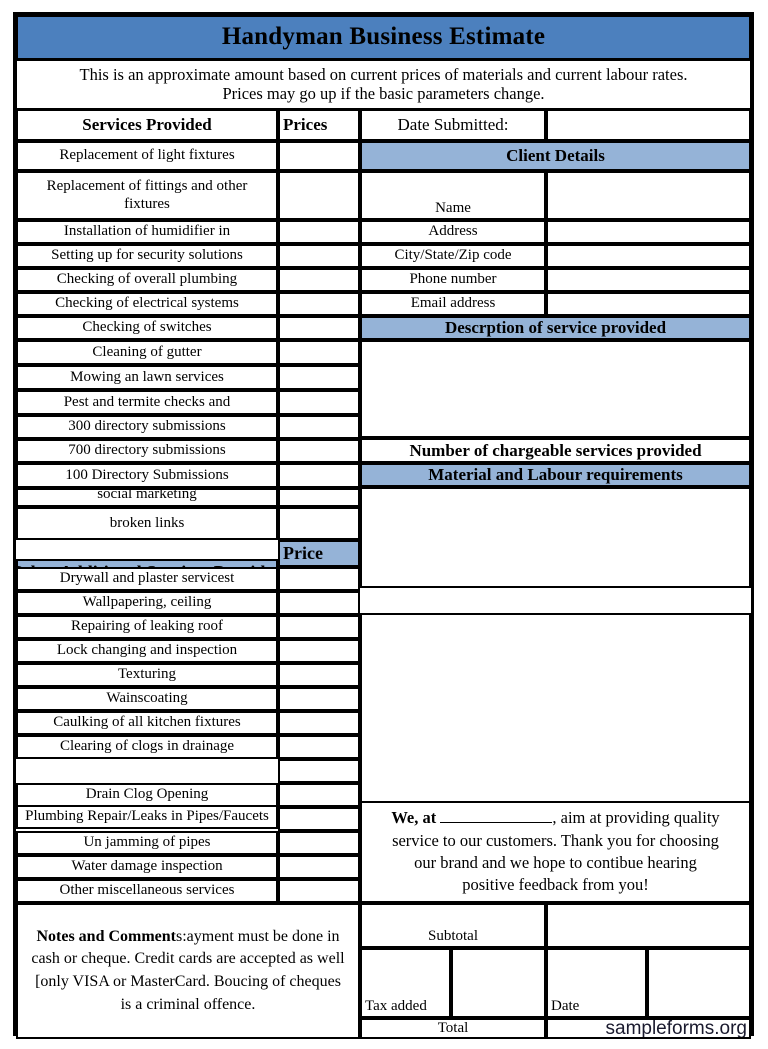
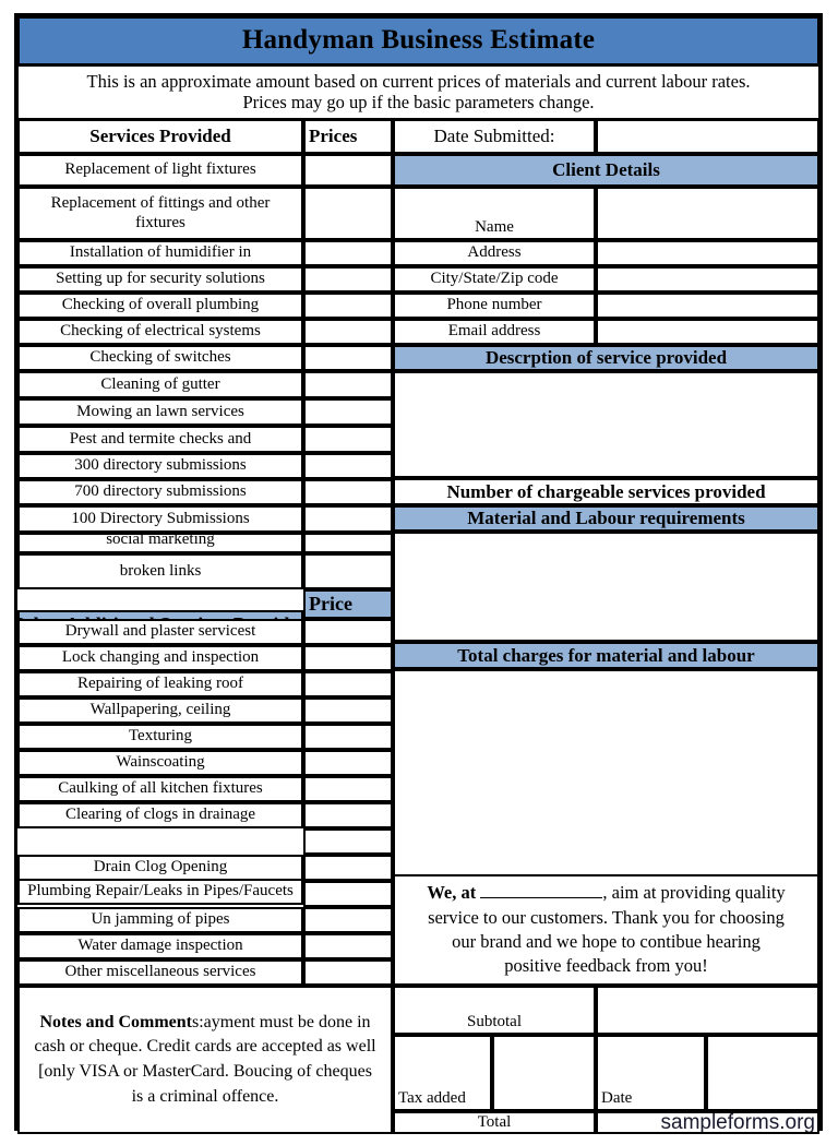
  Handyman Business Estimate
  This is an approximate amount based on current prices of materials and current labour rates.
  Prices may go up if the basic parameters change.
  Services Provided
  Prices
  Date Submitted:
  Replacement of light fixtures
  Replacement of fittings and other fixtures
  Installation of humidifier in
  Setting up for security solutions
  Checking of overall plumbing
  Checking of electrical systems
  Checking of switches
  Cleaning of gutter
  Mowing an lawn services
  Pest and termite checks and
  300 directory submissions
  700 directory submissions
  100 Directory Submissions
  social marketing
  broken links
  Price
  Drywall and plaster servicest
- Wallpapering, ceiling
+ Lock changing and inspection
  Repairing of leaking roof
- Lock changing and inspection
+ Wallpapering, ceiling
  Texturing
  Wainscoating
  Caulking of all kitchen fixtures
  Clearing of clogs in drainage
  Plumbing Repair/Leaks in Pipes/Faucets
  Drain Clog Opening
  Un jamming of pipes
  Water damage inspection
  Other miscellaneous services
  Notes and Comments:ayment must be done in cash or cheque. Credit cards are accepted as well [only VISA or MasterCard. Boucing of cheques is a criminal offence.
  Client Details
  Name
  Address
  City/State/Zip code
  Phone number
  Email address
  Descrption of service provided
  Number of chargeable services provided
  Material and Labour requirements
+ Total charges for material and labour
  We, at , aim at providing quality
  service to our customers. Thank you for choosing
  our brand and we hope to contibue hearing
  positive feedback from you!
  Subtotal
  Tax added
  Date
  Total
  sampleforms.org
